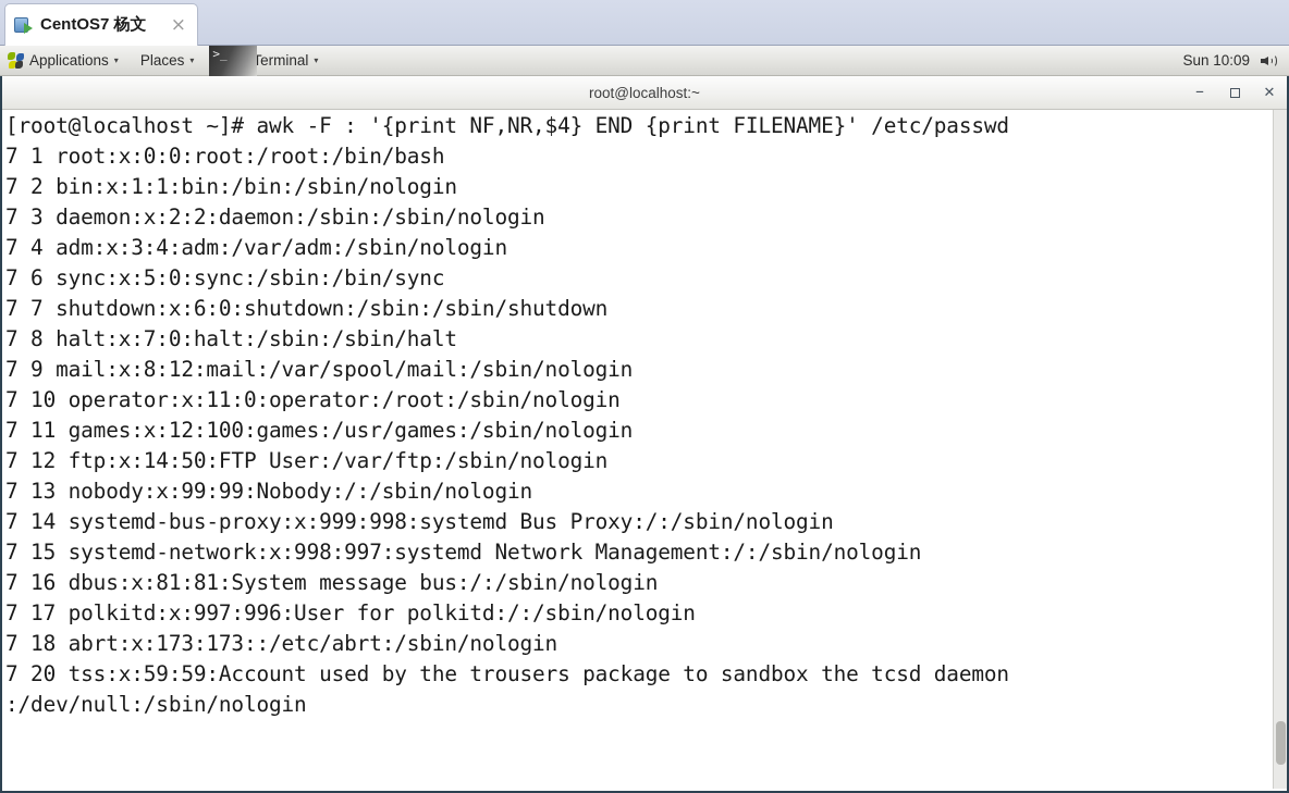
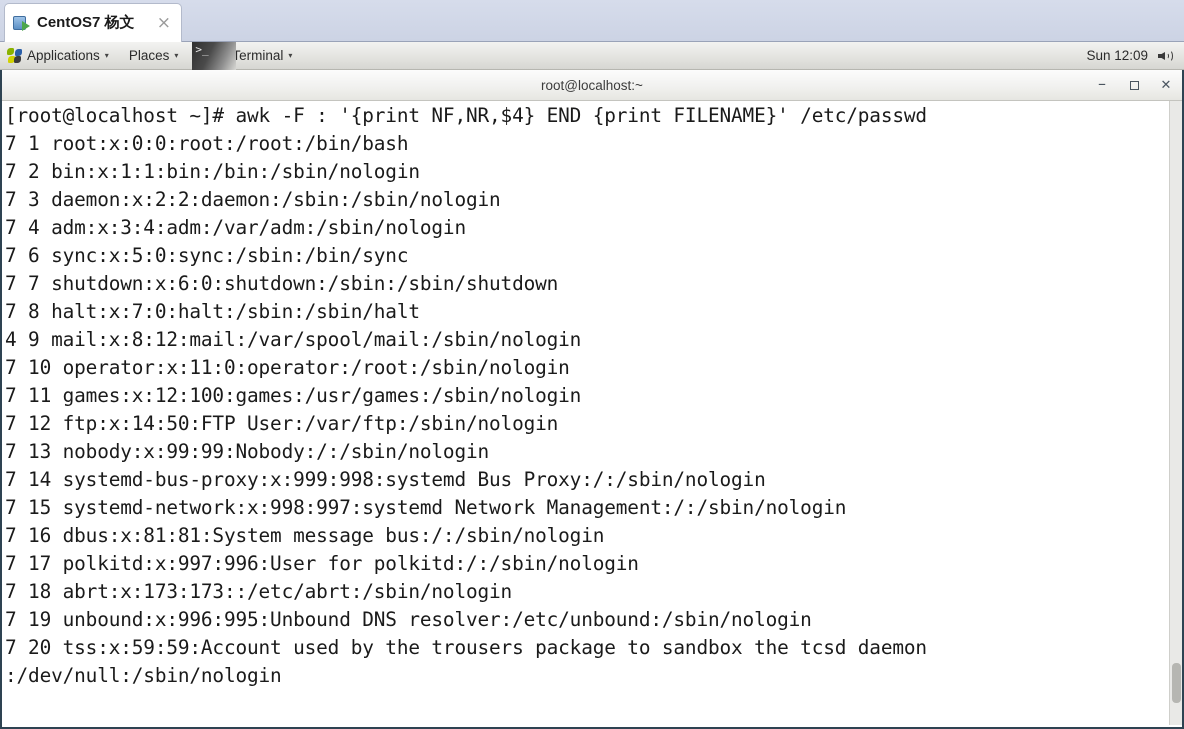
  CentOS7 杨文
  ×
  Applications
  ▾
  Places
  ▾
  erminal
  ▾
- Sun 10:09
+ Sun 12:09
  root@localhost:~
  –
  ✕
  [root@localhost ~]# awk -F : '{print NF,NR,$4} END {print FILENAME}' /etc/passwd
  7 1 root:x:0:0:root:/root:/bin/bash
  7 2 bin:x:1:1:bin:/bin:/sbin/nologin
  7 3 daemon:x:2:2:daemon:/sbin:/sbin/nologin
  7 4 adm:x:3:4:adm:/var/adm:/sbin/nologin
  7 6 sync:x:5:0:sync:/sbin:/bin/sync
  7 7 shutdown:x:6:0:shutdown:/sbin:/sbin/shutdown
  7 8 halt:x:7:0:halt:/sbin:/sbin/halt
- 7 9 mail:x:8:12:mail:/var/spool/mail:/sbin/nologin
+ 4 9 mail:x:8:12:mail:/var/spool/mail:/sbin/nologin
  7 10 operator:x:11:0:operator:/root:/sbin/nologin
  7 11 games:x:12:100:games:/usr/games:/sbin/nologin
  7 12 ftp:x:14:50:FTP User:/var/ftp:/sbin/nologin
  7 13 nobody:x:99:99:Nobody:/:/sbin/nologin
  7 14 systemd-bus-proxy:x:999:998:systemd Bus Proxy:/:/sbin/nologin
  7 15 systemd-network:x:998:997:systemd Network Management:/:/sbin/nologin
  7 16 dbus:x:81:81:System message bus:/:/sbin/nologin
  7 17 polkitd:x:997:996:User for polkitd:/:/sbin/nologin
  7 18 abrt:x:173:173::/etc/abrt:/sbin/nologin
+ 7 19 unbound:x:996:995:Unbound DNS resolver:/etc/unbound:/sbin/nologin
  7 20 tss:x:59:59:Account used by the trousers package to sandbox the tcsd daemon
  :/dev/null:/sbin/nologin
